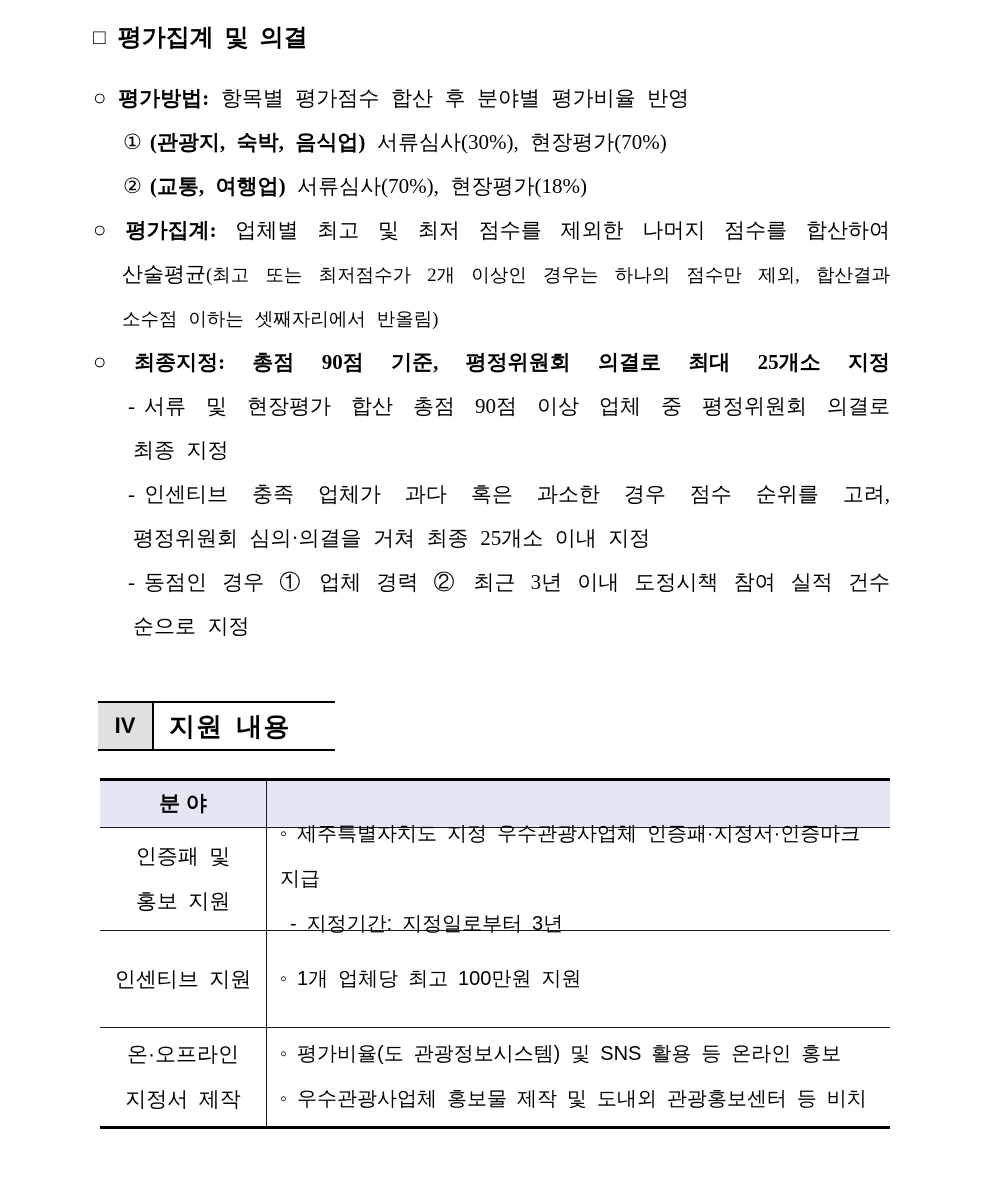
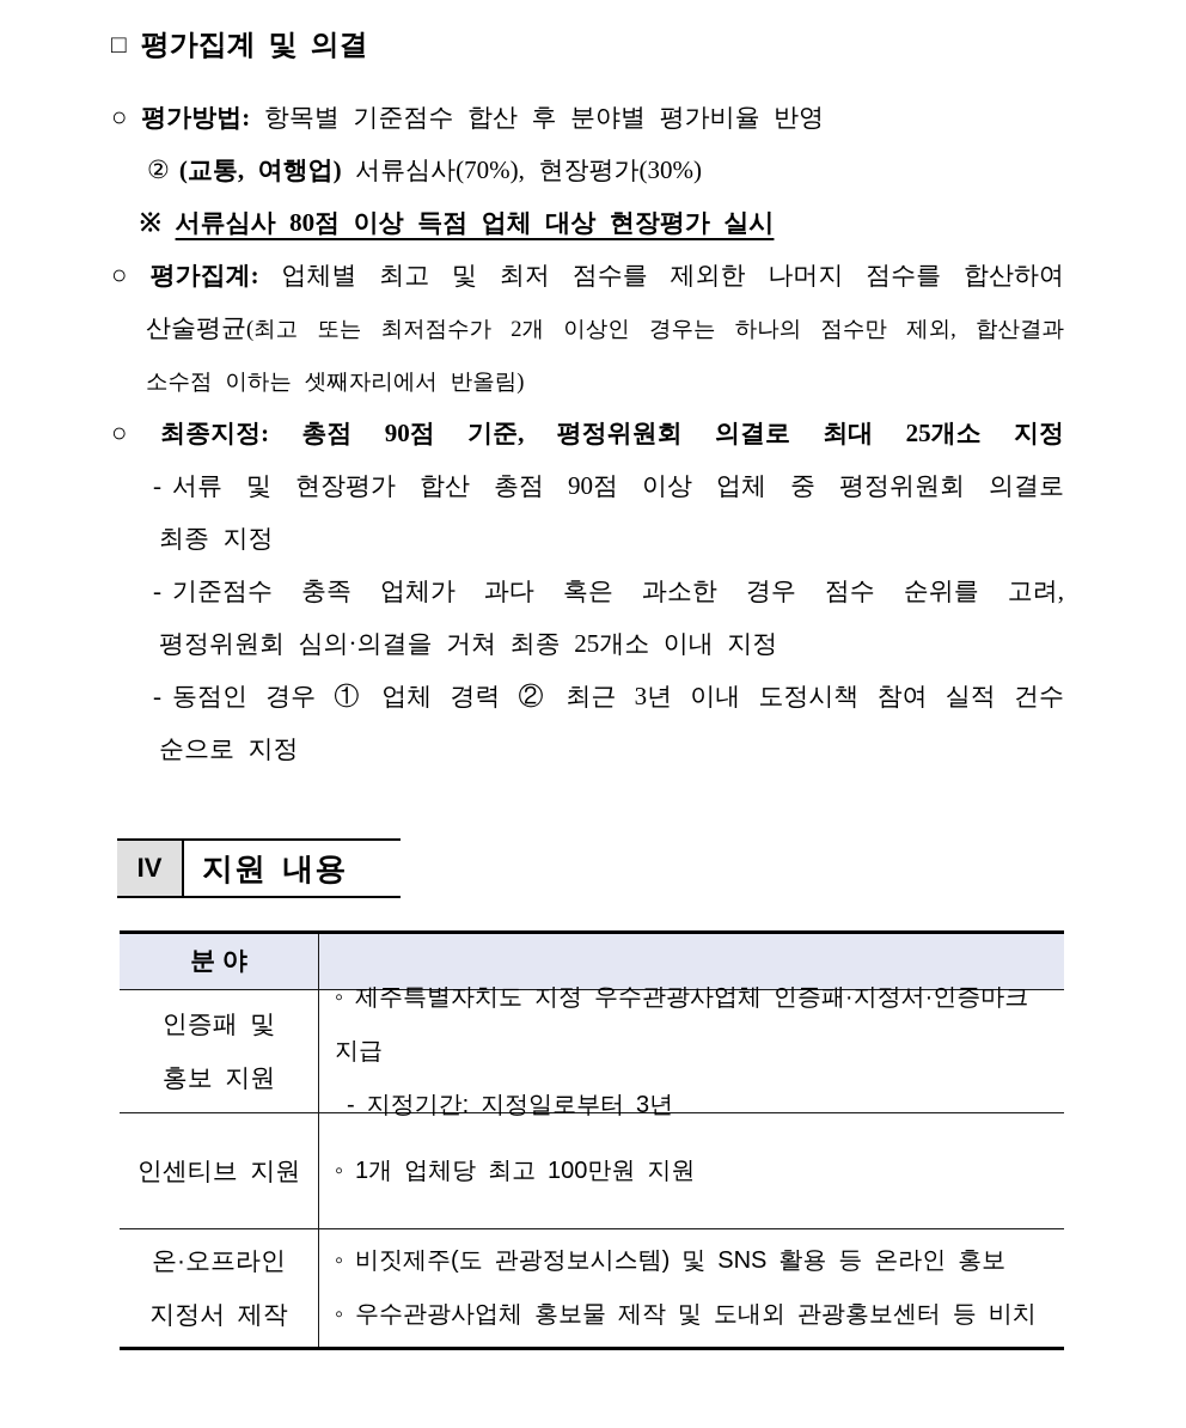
  □ 평가집계 및 의결
- ○ 평가방법: 항목별 평가점수 합산 후 분야별 평가비율 반영
+ ○ 평가방법: 항목별 기준점수 합산 후 분야별 평가비율 반영
- ① (관광지, 숙박, 음식업) 서류심사(30%), 현장평가(70%)
- ② (교통, 여행업) 서류심사(70%), 현장평가(18%)
+ ② (교통, 여행업) 서류심사(70%), 현장평가(30%)
+ ※ 서류심사 80점 이상 득점 업체 대상 현장평가 실시
  ○ 평가집계: 업체별 최고 및 최저 점수를 제외한 나머지 점수를 합산하여
  산술평균(최고 또는 최저점수가 2개 이상인 경우는 하나의 점수만 제외, 합산결과
  소수점 이하는 셋째자리에서 반올림)
  ○ 최종지정: 총점 90점 기준, 평정위원회 의결로 최대 25개소 지정
  - 서류 및 현장평가 합산 총점 90점 이상 업체 중 평정위원회 의결로
  최종 지정
- - 인센티브 충족 업체가 과다 혹은 과소한 경우 점수 순위를 고려,
+ - 기준점수 충족 업체가 과다 혹은 과소한 경우 점수 순위를 고려,
  평정위원회 심의·의결을 거쳐 최종 25개소 이내 지정
  - 동점인 경우 ① 업체 경력 ② 최근 3년 이내 도정시책 참여 실적 건수
  순으로 지정
  IV
  지원 내용
  분 야
  인증패 및
  홍보 지원
  ◦ 제주특별자치도 지정 우수관광사업체 인증패·지정서·인증마크 지급
  - 지정기간: 지정일로부터 3년
  인센티브 지원
  ◦ 1개 업체당 최고 100만원 지원
  온·오프라인
  지정서 제작
- ◦ 평가비율(도 관광정보시스템) 및 SNS 활용 등 온라인 홍보
+ ◦ 비짓제주(도 관광정보시스템) 및 SNS 활용 등 온라인 홍보
  ◦ 우수관광사업체 홍보물 제작 및 도내외 관광홍보센터 등 비치
